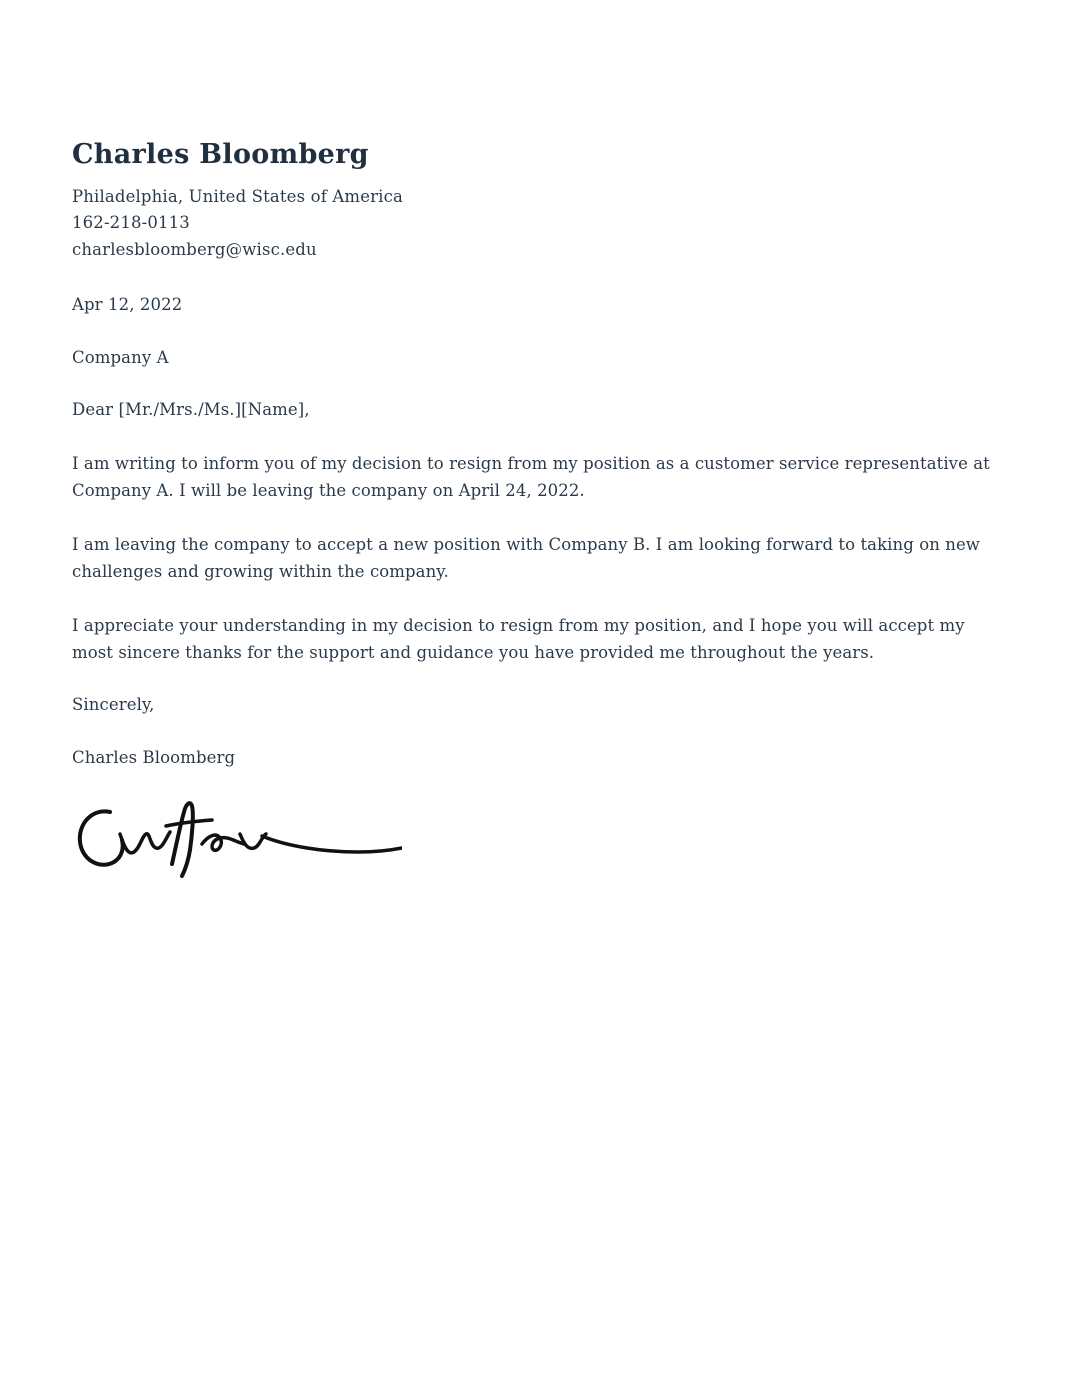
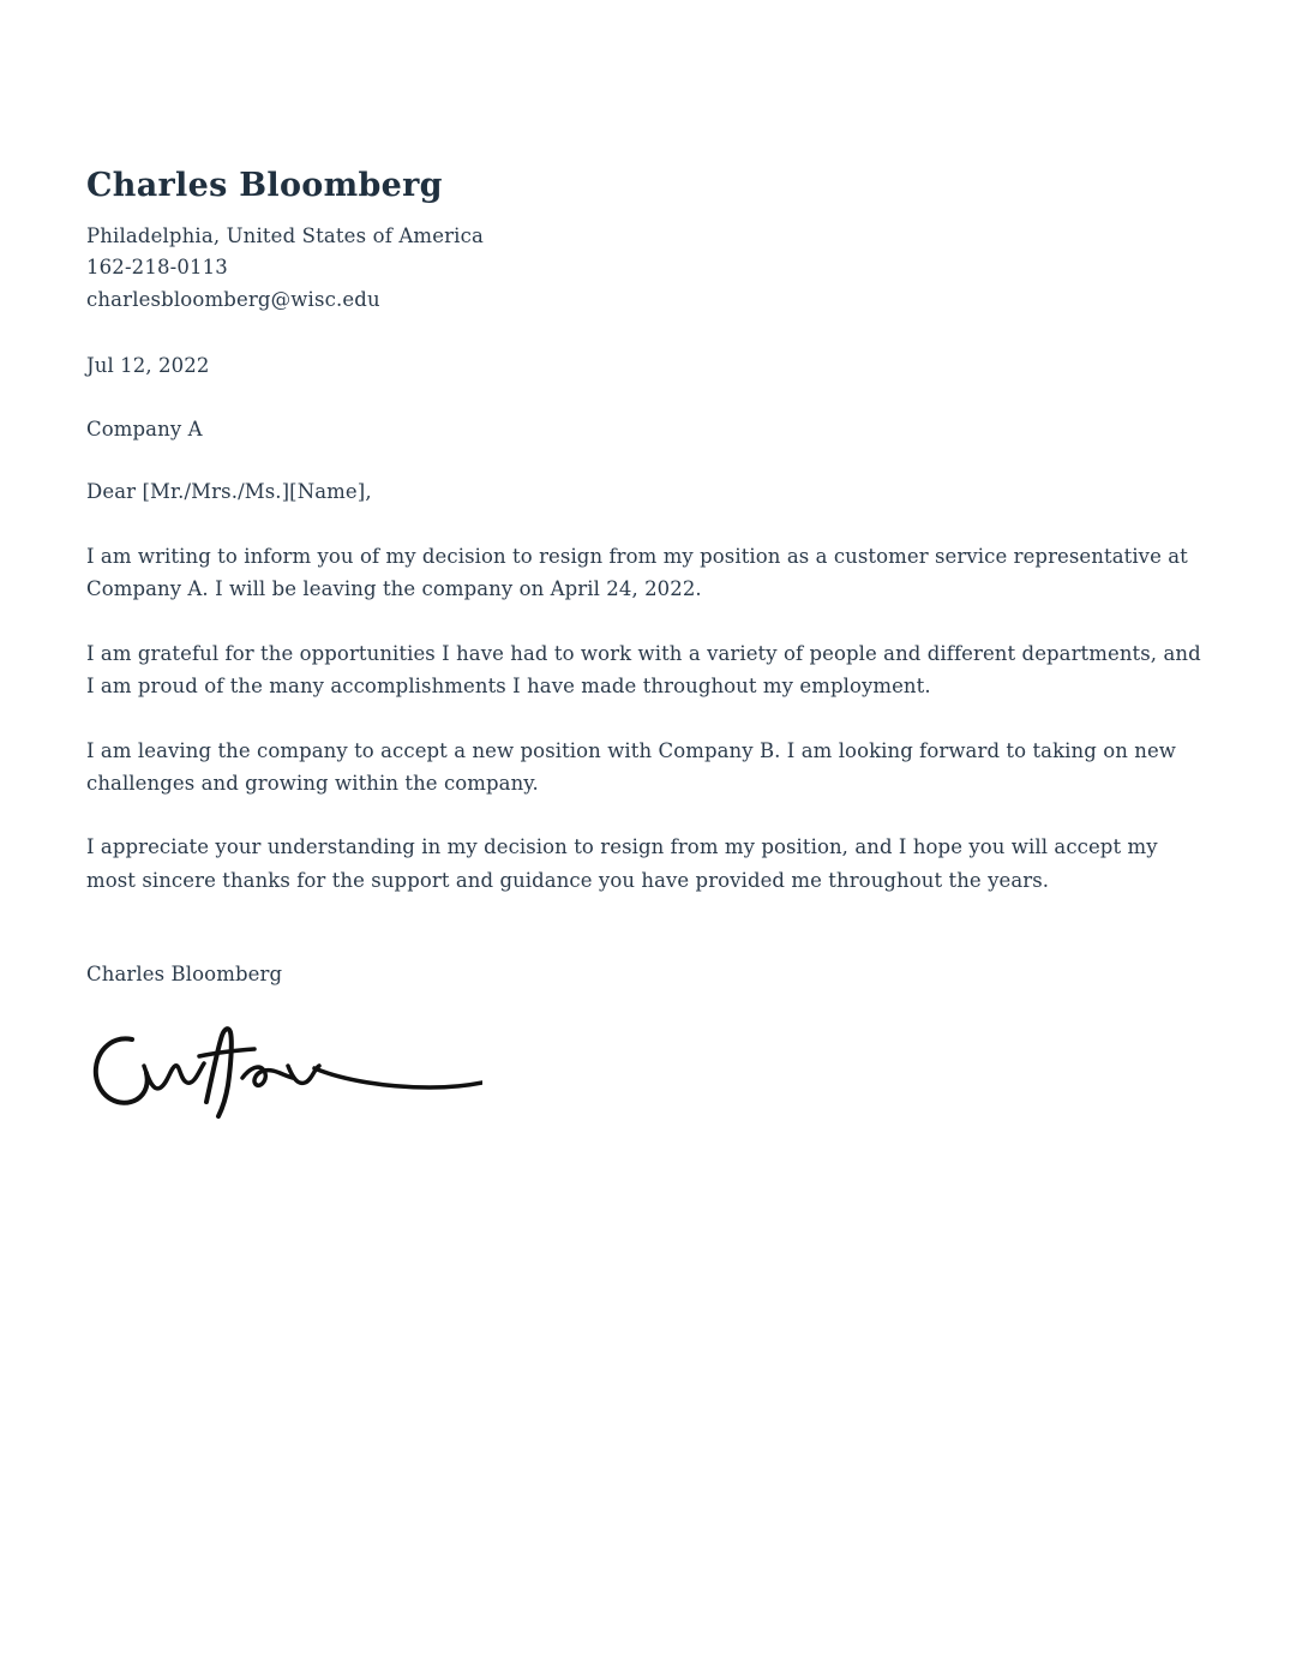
  Charles Bloomberg
  Philadelphia, United States of America
  162-218-0113
  charlesbloomberg@wisc.edu
- Apr 12, 2022
+ Jul 12, 2022
  Company A
  Dear [Mr./Mrs./Ms.][Name],
  I am writing to inform you of my decision to resign from my position as a customer service representative at Company A. I will be leaving the company on April 24, 2022.
+ I am grateful for the opportunities I have had to work with a variety of people and different departments, and I am proud of the many accomplishments I have made throughout my employment.
  I am leaving the company to accept a new position with Company B. I am looking forward to taking on new challenges and growing within the company.
  I appreciate your understanding in my decision to resign from my position, and I hope you will accept my most sincere thanks for the support and guidance you have provided me throughout the years.
- Sincerely,
  Charles Bloomberg
